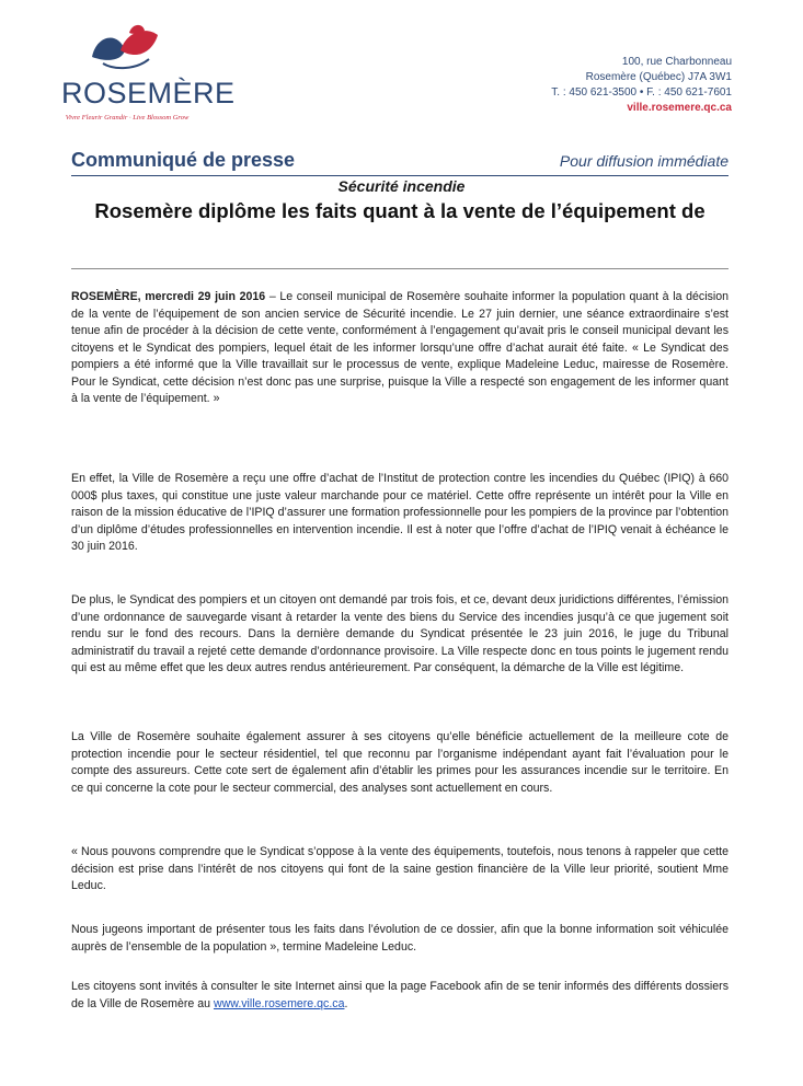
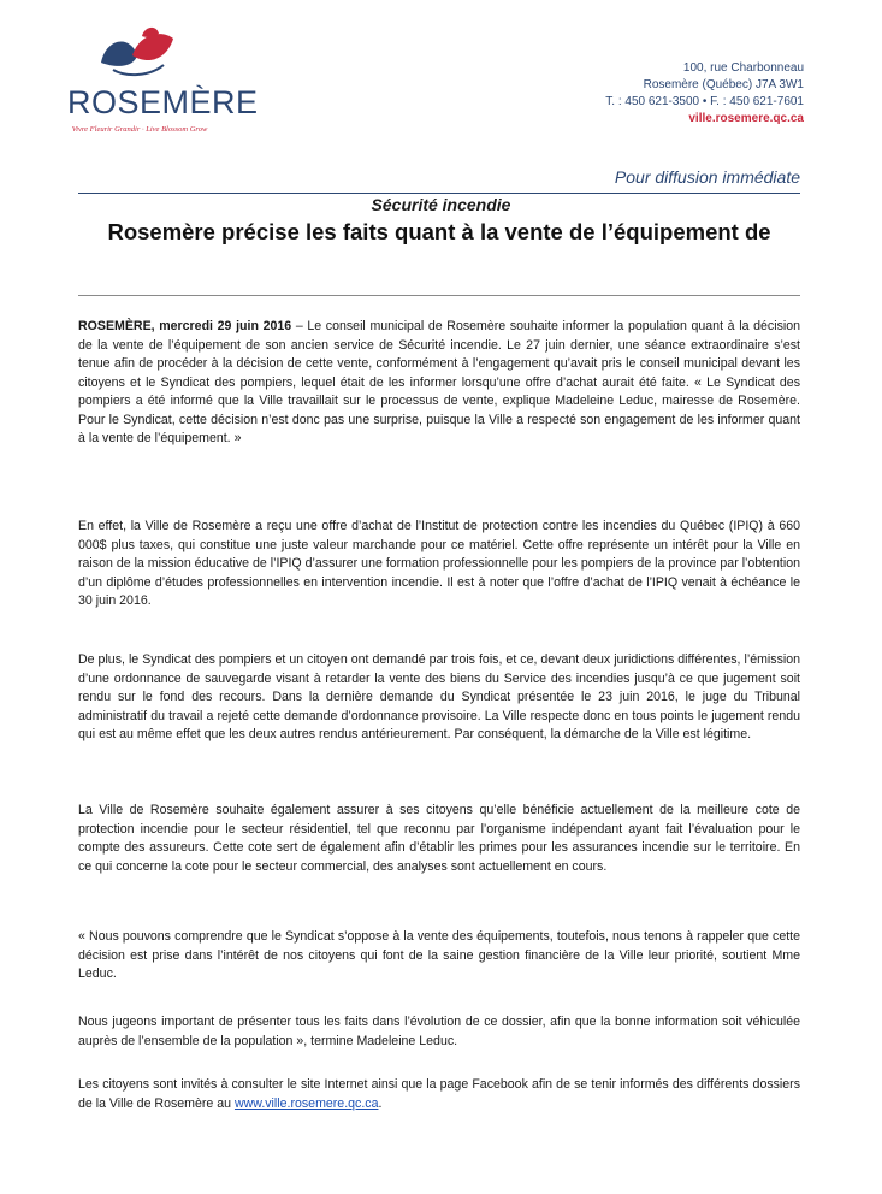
  ROSEMÈRE
  100, rue Charbonneau
  Rosemère (Québec) J7A 3W1
  T. : 450 621-3500 • F. : 450 621-7601
  ville.rosemere.qc.ca
- Communiqué de presse
  Pour diffusion immédiate
  Sécurité incendie
- Rosemère diplôme les faits quant à la vente de l’équipement de
+ Rosemère précise les faits quant à la vente de l’équipement de
  ROSEMÈRE, mercredi 29 juin 2016 – Le conseil municipal de Rosemère souhaite informer la population quant à la décision de la vente de l’équipement de son ancien service de Sécurité incendie. Le 27 juin dernier, une séance extraordinaire s’est tenue afin de procéder à la décision de cette vente, conformément à l’engagement qu’avait pris le conseil municipal devant les citoyens et le Syndicat des pompiers, lequel était de les informer lorsqu’une offre d’achat aurait été faite. « Le Syndicat des pompiers a été informé que la Ville travaillait sur le processus de vente, explique Madeleine Leduc, mairesse de Rosemère. Pour le Syndicat, cette décision n’est donc pas une surprise, puisque la Ville a respecté son engagement de les informer quant à la vente de l’équipement. »
  En effet, la Ville de Rosemère a reçu une offre d’achat de l’Institut de protection contre les incendies du Québec (IPIQ) à 660 000$ plus taxes, qui constitue une juste valeur marchande pour ce matériel. Cette offre représente un intérêt pour la Ville en raison de la mission éducative de l’IPIQ d’assurer une formation professionnelle pour les pompiers de la province par l’obtention d’un diplôme d’études professionnelles en intervention incendie. Il est à noter que l’offre d’achat de l’IPIQ venait à échéance le 30 juin 2016.
  De plus, le Syndicat des pompiers et un citoyen ont demandé par trois fois, et ce, devant deux juridictions différentes, l’émission d’une ordonnance de sauvegarde visant à retarder la vente des biens du Service des incendies jusqu’à ce que jugement soit rendu sur le fond des recours. Dans la dernière demande du Syndicat présentée le 23 juin 2016, le juge du Tribunal administratif du travail a rejeté cette demande d’ordonnance provisoire. La Ville respecte donc en tous points le jugement rendu qui est au même effet que les deux autres rendus antérieurement. Par conséquent, la démarche de la Ville est légitime.
  La Ville de Rosemère souhaite également assurer à ses citoyens qu’elle bénéficie actuellement de la meilleure cote de protection incendie pour le secteur résidentiel, tel que reconnu par l’organisme indépendant ayant fait l’évaluation pour le compte des assureurs. Cette cote sert de également afin d’établir les primes pour les assurances incendie sur le territoire. En ce qui concerne la cote pour le secteur commercial, des analyses sont actuellement en cours.
  « Nous pouvons comprendre que le Syndicat s’oppose à la vente des équipements, toutefois, nous tenons à rappeler que cette décision est prise dans l’intérêt de nos citoyens qui font de la saine gestion financière de la Ville leur priorité, soutient Mme Leduc.
  Nous jugeons important de présenter tous les faits dans l’évolution de ce dossier, afin que la bonne information soit véhiculée auprès de l’ensemble de la population », termine Madeleine Leduc.
  Les citoyens sont invités à consulter le site Internet ainsi que la page Facebook afin de se tenir informés des différents dossiers de la Ville de Rosemère au www.ville.rosemere.qc.ca.
